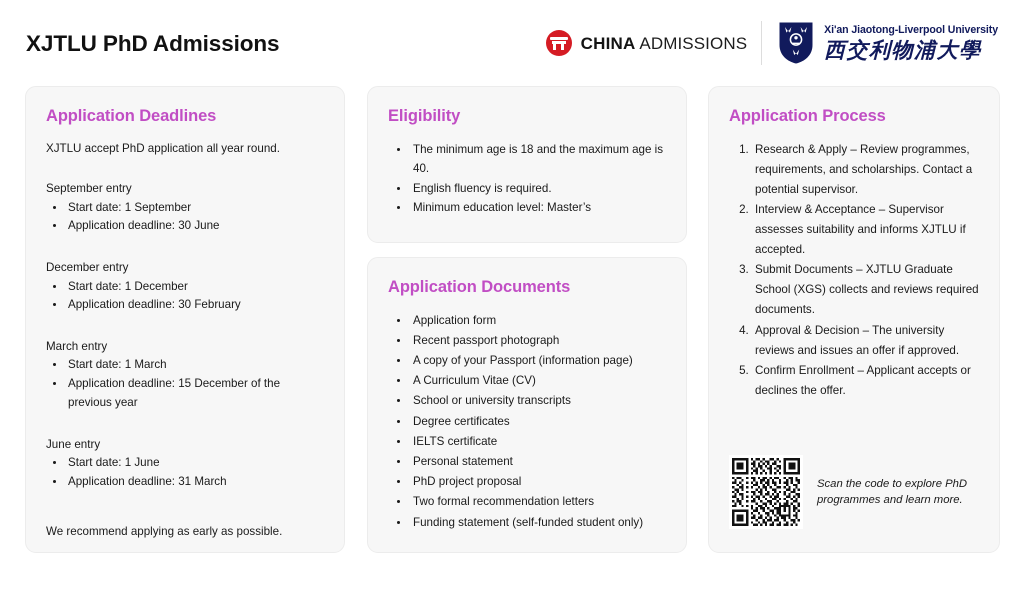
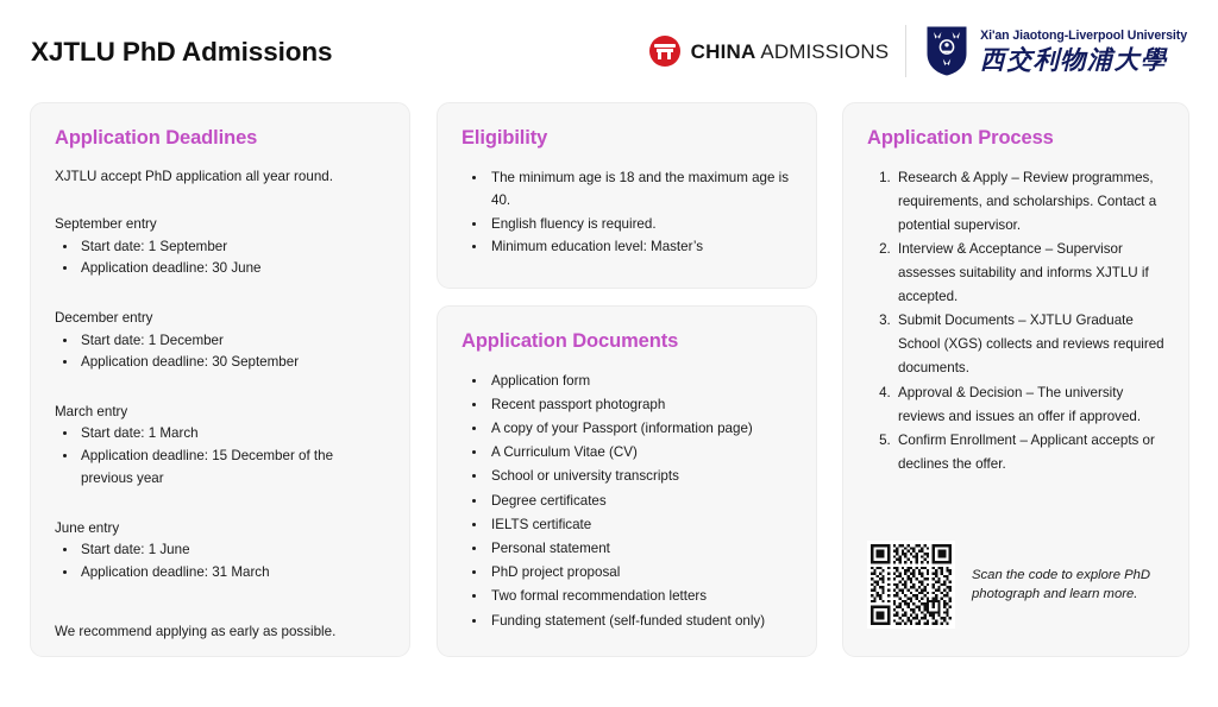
  XJTLU PhD Admissions
  CHINA ADMISSIONS
  Xi'an Jiaotong-Liverpool University
  西交利物浦大學
  Application Deadlines
  XJTLU accept PhD application all year round.
  September entry
  Start date: 1 September
  Application deadline: 30 June
  December entry
  Start date: 1 December
- Application deadline: 30 February
+ Application deadline: 30 September
  March entry
  Start date: 1 March
  Application deadline: 15 December of the previous year
  June entry
  Start date: 1 June
  Application deadline: 31 March
  We recommend applying as early as possible.
  Eligibility
  The minimum age is 18 and the maximum age is 40.
  English fluency is required.
  Minimum education level: Master’s
  Application Documents
  Application form
  Recent passport photograph
  A copy of your Passport (information page)
  A Curriculum Vitae (CV)
  School or university transcripts
  Degree certificates
  IELTS certificate
  Personal statement
  PhD project proposal
  Two formal recommendation letters
  Funding statement (self-funded student only)
  Application Process
  Research & Apply – Review programmes, requirements, and scholarships. Contact a potential supervisor.
  Interview & Acceptance – Supervisor assesses suitability and informs XJTLU if accepted.
  Submit Documents – XJTLU Graduate School (XGS) collects and reviews required documents.
  Approval & Decision – The university reviews and issues an offer if approved.
  Confirm Enrollment – Applicant accepts or declines the offer.
- Scan the code to explore PhD programmes and learn more.
+ Scan the code to explore PhD photograph and learn more.
